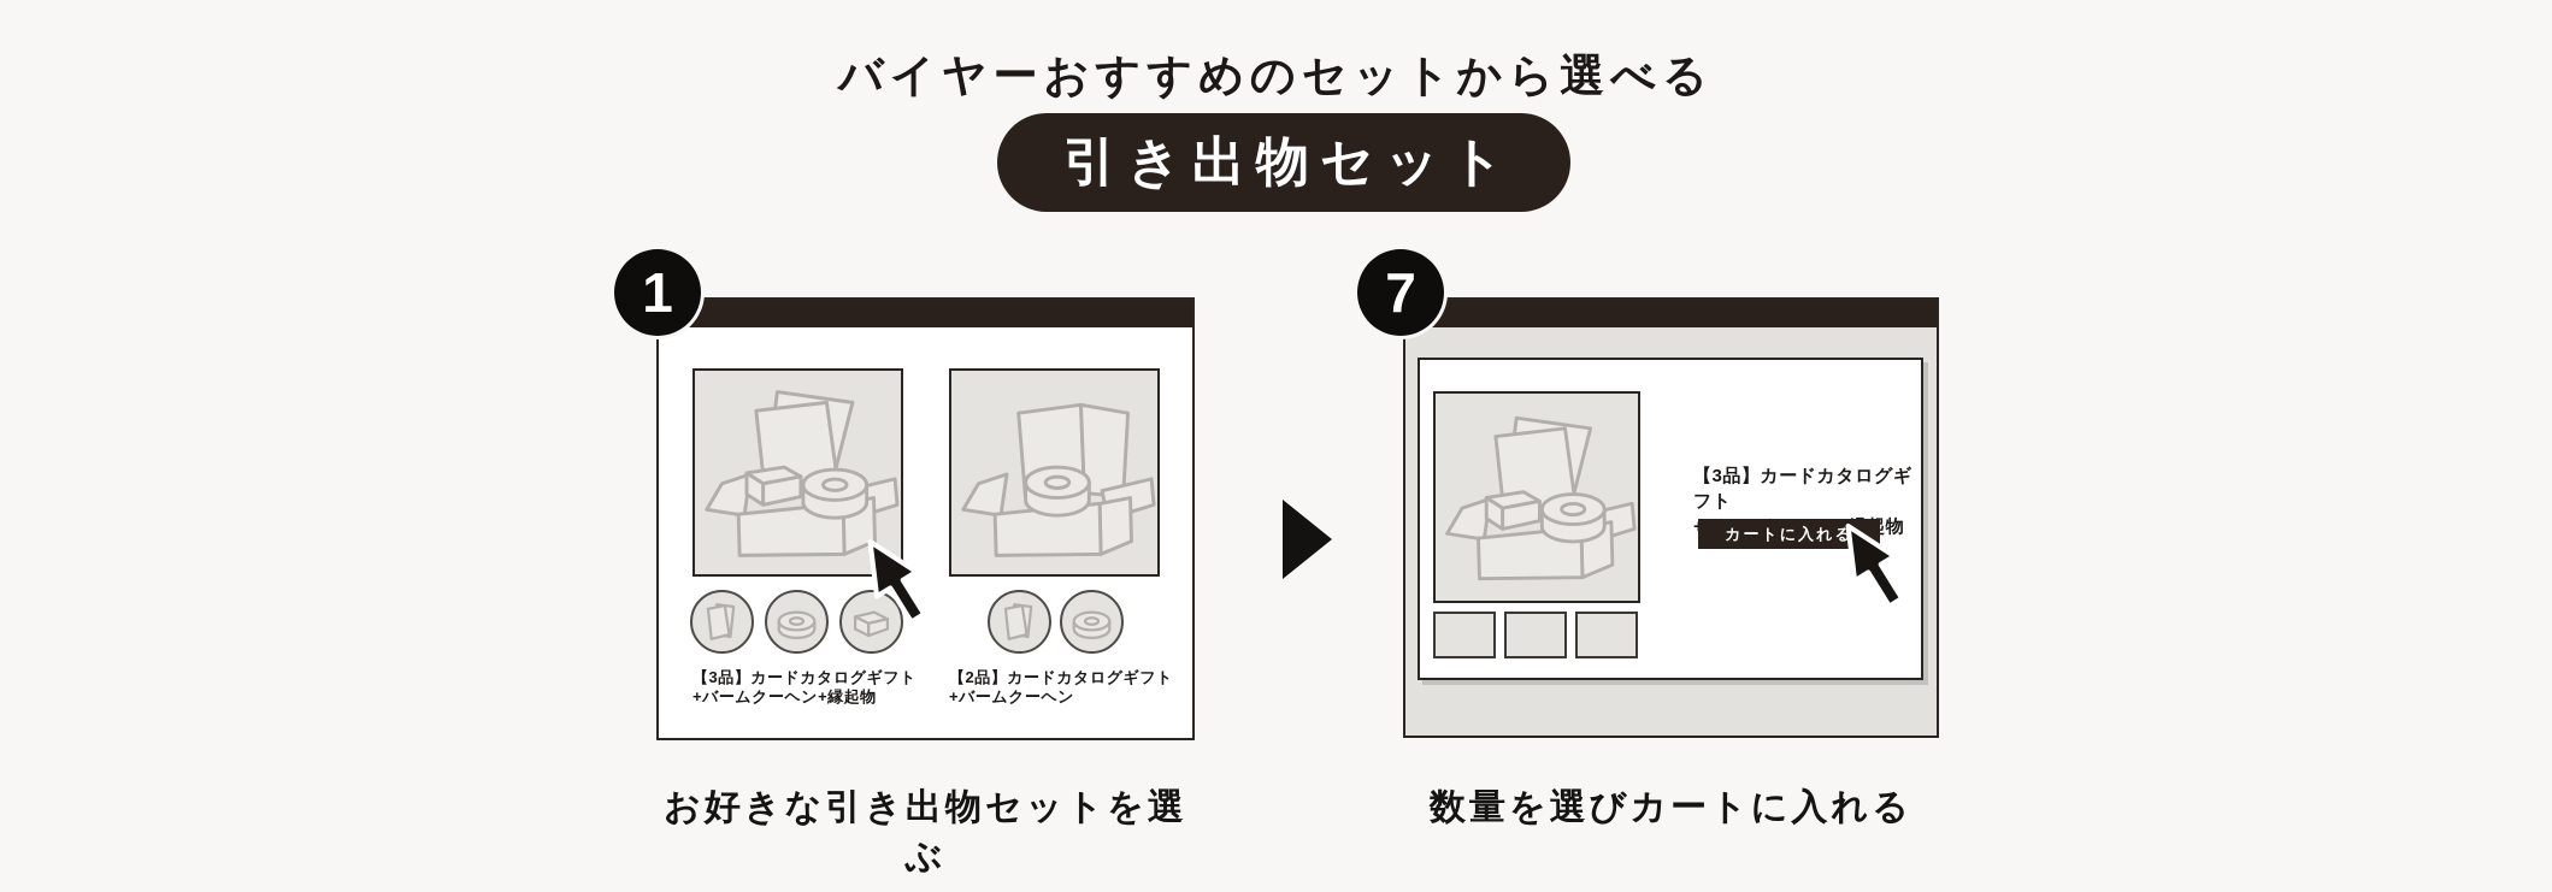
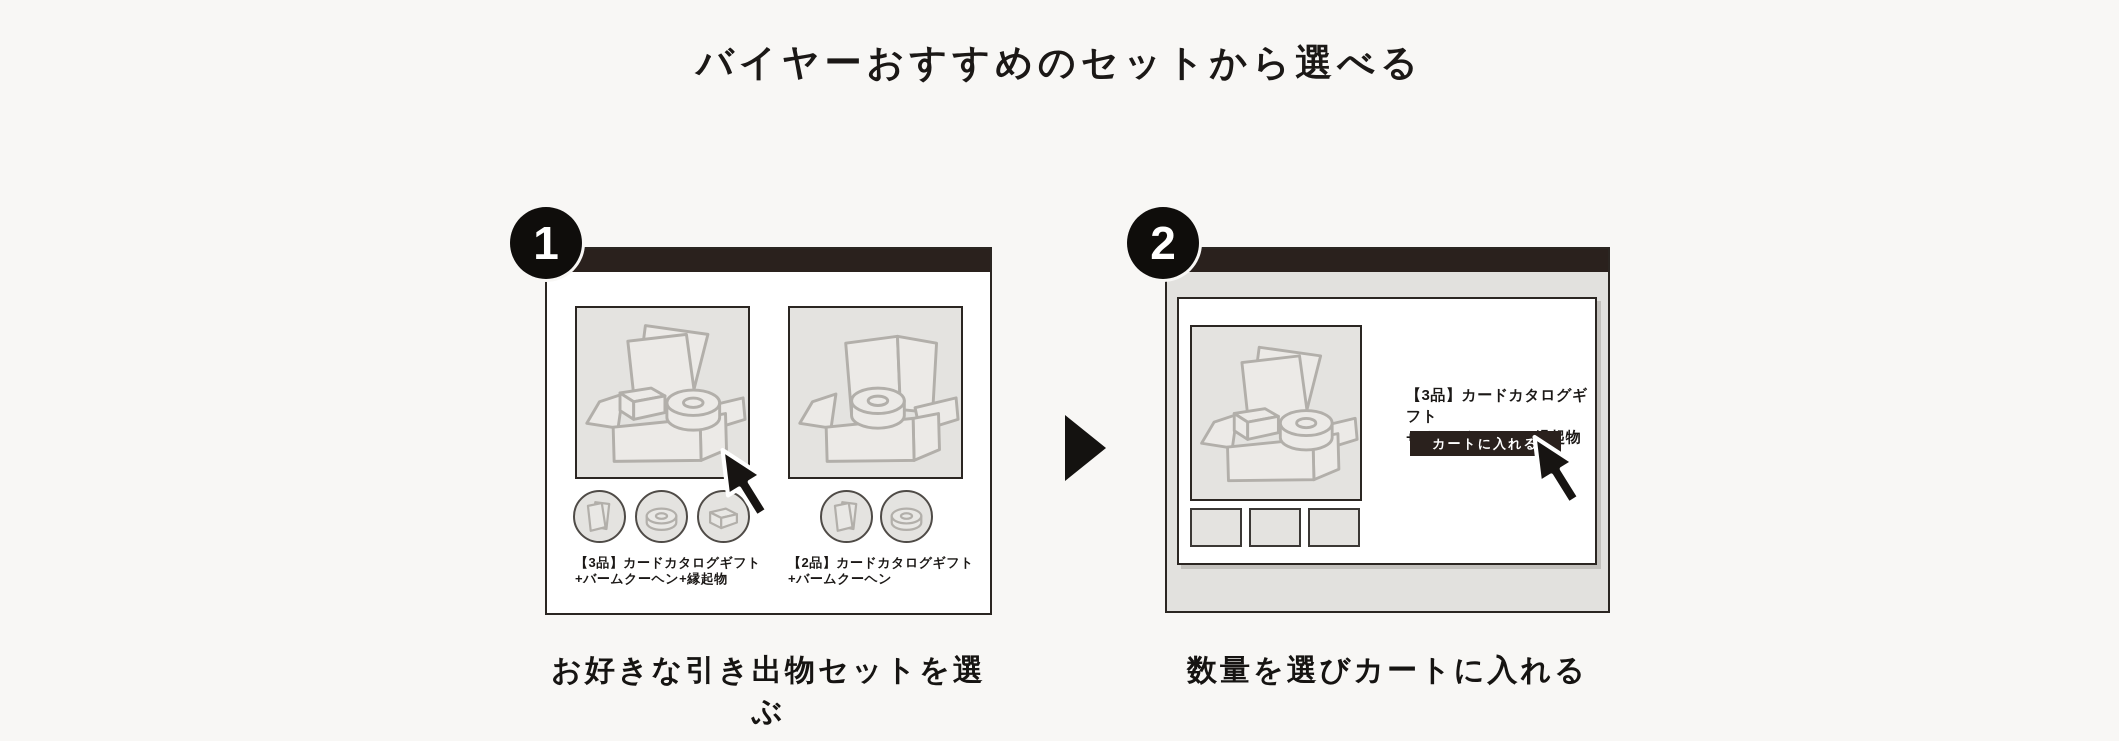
  バイヤーおすすめのセットから選べる
- 引き出物セット
  1
  【3品】カードカタログギフト
  +バームクーヘン+縁起物
  【2品】カードカタログギフト
  +バームクーヘン
- 7
+ 2
  【3品】カードカタログギフト
  カートに入れる
  お好きな引き出物セットを選ぶ
  数量を選びカートに入れる
